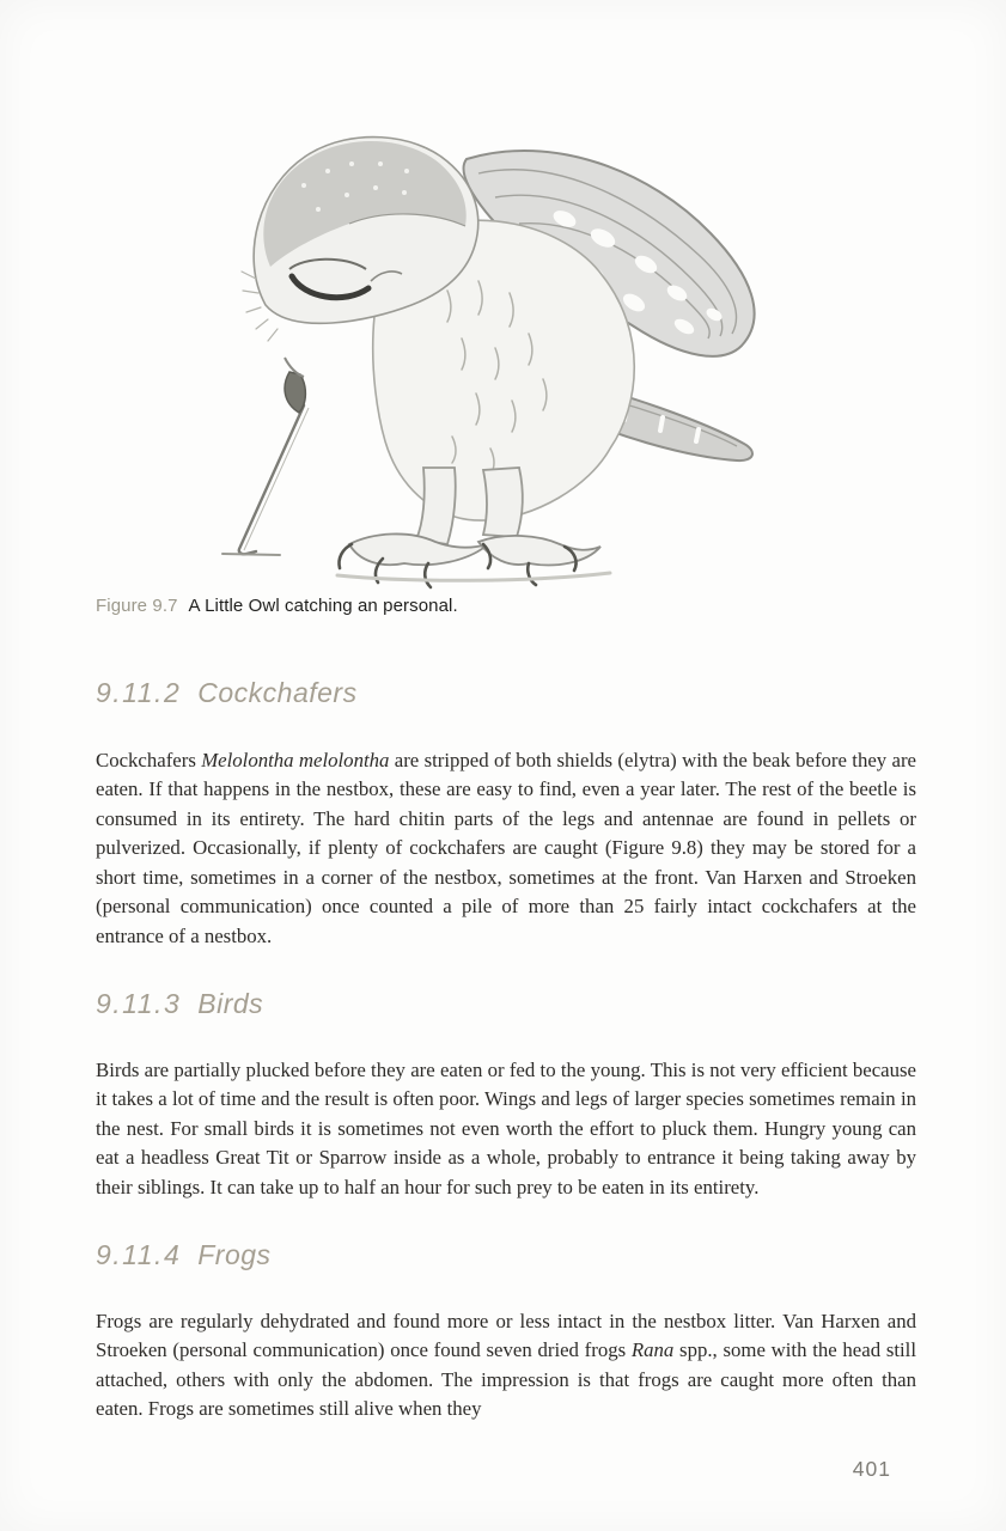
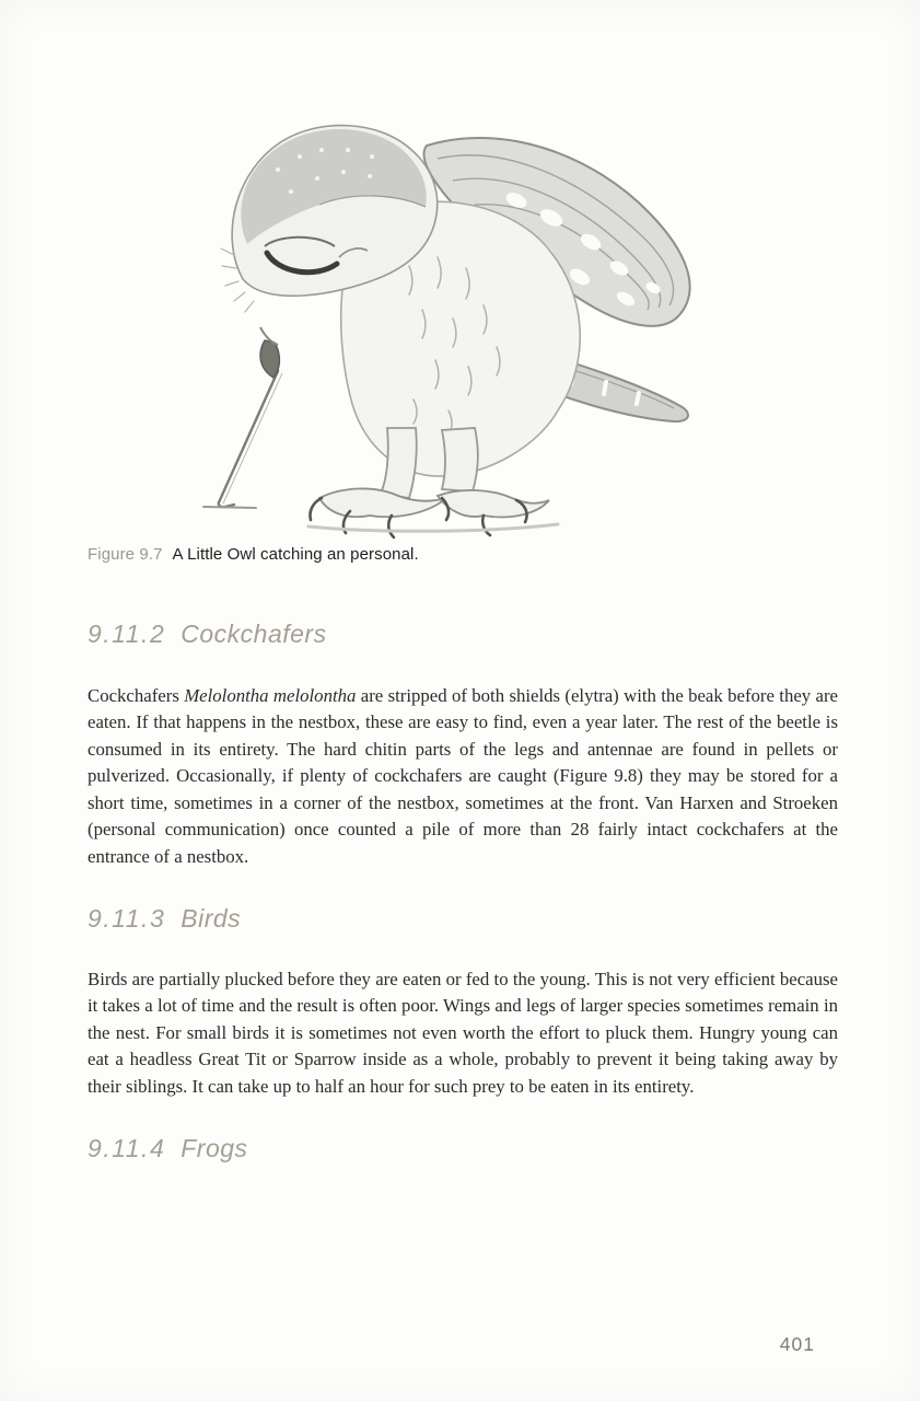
  Figure 9.7 A Little Owl catching an personal.
  9.11.2 Cockchafers
- Cockchafers Melolontha melolontha are stripped of both shields (elytra) with the beak before they are eaten. If that happens in the nestbox, these are easy to find, even a year later. The rest of the beetle is consumed in its entirety. The hard chitin parts of the legs and antennae are found in pellets or pulverized. Occasionally, if plenty of cockchafers are caught (Figure 9.8) they may be stored for a short time, sometimes in a corner of the nestbox, sometimes at the front. Van Harxen and Stroeken (personal communication) once counted a pile of more than 25 fairly intact cockchafers at the entrance of a nestbox.
+ Cockchafers Melolontha melolontha are stripped of both shields (elytra) with the beak before they are eaten. If that happens in the nestbox, these are easy to find, even a year later. The rest of the beetle is consumed in its entirety. The hard chitin parts of the legs and antennae are found in pellets or pulverized. Occasionally, if plenty of cockchafers are caught (Figure 9.8) they may be stored for a short time, sometimes in a corner of the nestbox, sometimes at the front. Van Harxen and Stroeken (personal communication) once counted a pile of more than 28 fairly intact cockchafers at the entrance of a nestbox.
  9.11.3 Birds
- Birds are partially plucked before they are eaten or fed to the young. This is not very efficient because it takes a lot of time and the result is often poor. Wings and legs of larger species sometimes remain in the nest. For small birds it is sometimes not even worth the effort to pluck them. Hungry young can eat a headless Great Tit or Sparrow inside as a whole, probably to entrance it being taking away by their siblings. It can take up to half an hour for such prey to be eaten in its entirety.
+ Birds are partially plucked before they are eaten or fed to the young. This is not very efficient because it takes a lot of time and the result is often poor. Wings and legs of larger species sometimes remain in the nest. For small birds it is sometimes not even worth the effort to pluck them. Hungry young can eat a headless Great Tit or Sparrow inside as a whole, probably to prevent it being taking away by their siblings. It can take up to half an hour for such prey to be eaten in its entirety.
  9.11.4 Frogs
- Frogs are regularly dehydrated and found more or less intact in the nestbox litter. Van Harxen and Stroeken (personal communication) once found seven dried frogs Rana spp., some with the head still attached, others with only the abdomen. The impression is that frogs are caught more often than eaten. Frogs are sometimes still alive when they
  401
